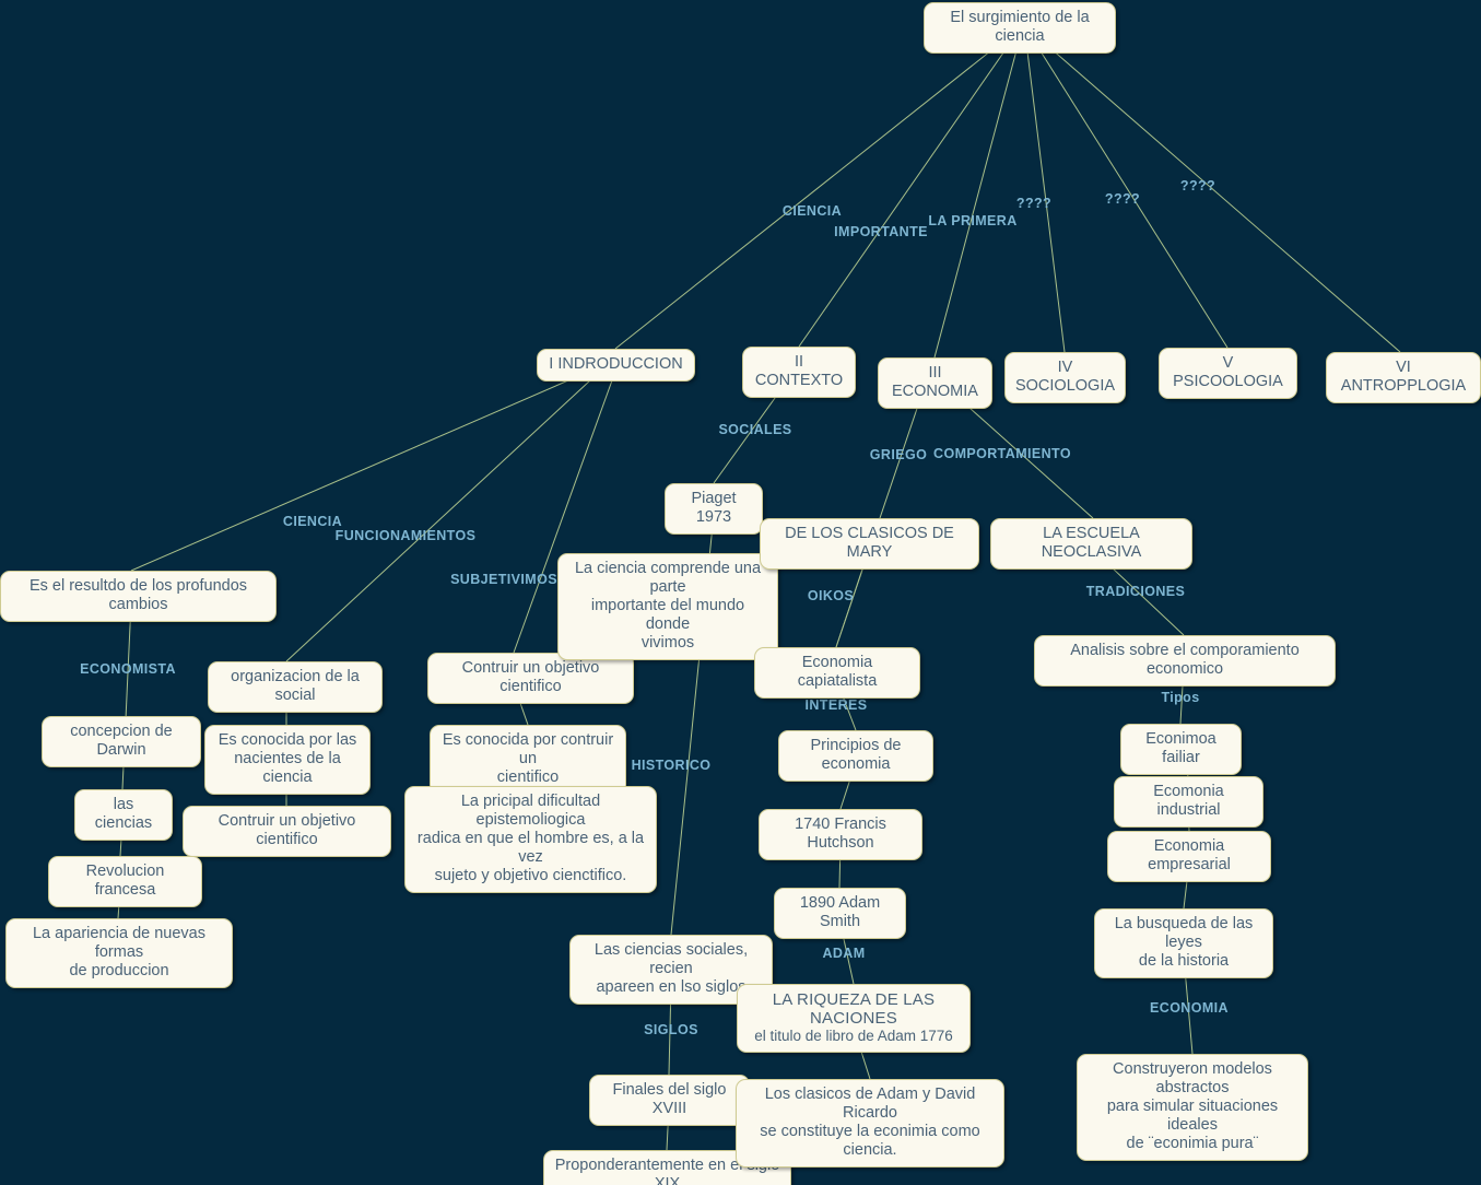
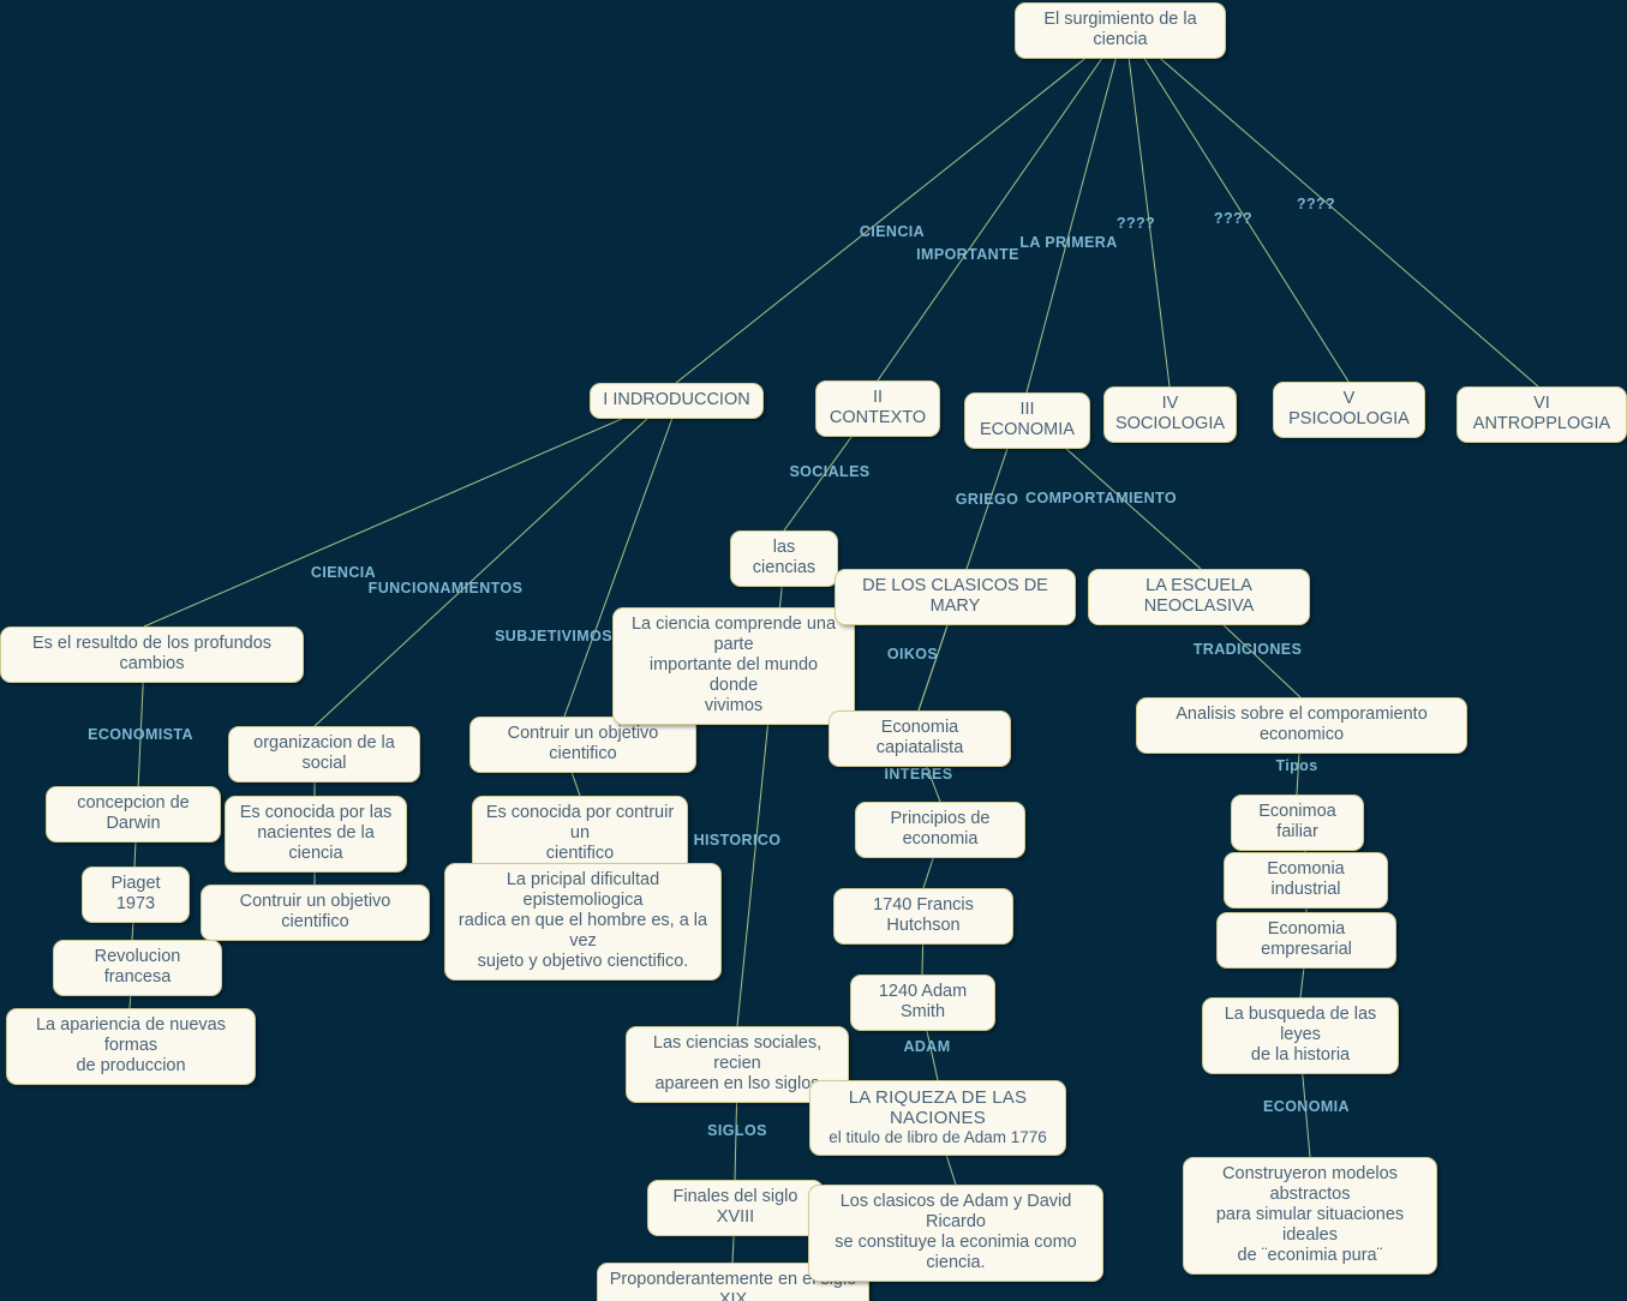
  CIENCIA
  IMPORTANTE
  LA PRIMERA
  ????
  ????
  ????
  CIENCIA
  FUNCIONAMIENTOS
  SUBJETIVIMOS
  SOCIALES
  HISTORICO
  GRIEGO
  COMPORTAMIENTO
  OIKOS
  INTERES
  ADAM
  SIGLOS
  TRADICIONES
  Tipos
  ECONOMIA
  ECONOMISTA
  El surgimiento de la ciencia
  I INDRODUCCION
  II CONTEXTO
  III ECONOMIA
  IV SOCIOLOGIA
  V PSICOOLOGIA
  VI ANTROPPLOGIA
  Es el resultdo de los profundos cambios
  organizacion de la social
  concepcion de Darwin
  Es conocida por las
  nacientes de la ciencia
- las ciencias
+ Piaget 1973
  Contruir un objetivo cientifico
  Revolucion francesa
  La apariencia de nuevas formas
  de produccion
  Contruir un objetivo cientifico
  Es conocida por contruir un
  cientifico
  La pricipal dificultad epistemoliogica
  radica en que el hombre es, a la vez
  sujeto y objetivo cienctifico.
- Piaget 1973
+ las ciencias
  La ciencia comprende una parte
  importante del mundo donde
  vivimos
  Las ciencias sociales, recien
  apareen en lso siglo
  Finales del siglo XVIII
  Proponderantemente en e XIX
  DE LOS CLASICOS DE MARY
  Economia capiatalista
  Principios de economia
  1740 Francis Hutchson
- 1890 Adam Smith
+ 1240 Adam Smith
  LA RIQUEZA DE LAS NACIONES
  el titulo de libro de Adam 1776
  Los clasicos de Adam y David Ricardo
  se constituye la econimia como ciencia.
  LA ESCUELA NEOCLASIVA
  Analisis sobre el comporamiento economico
  Econimoa failiar
  Ecomonia industrial
  Economia empresarial
  La busqueda de las leyes
  de la historia
  Construyeron modelos abstractos
  para simular situaciones ideales
  de ¨econimia pura¨
